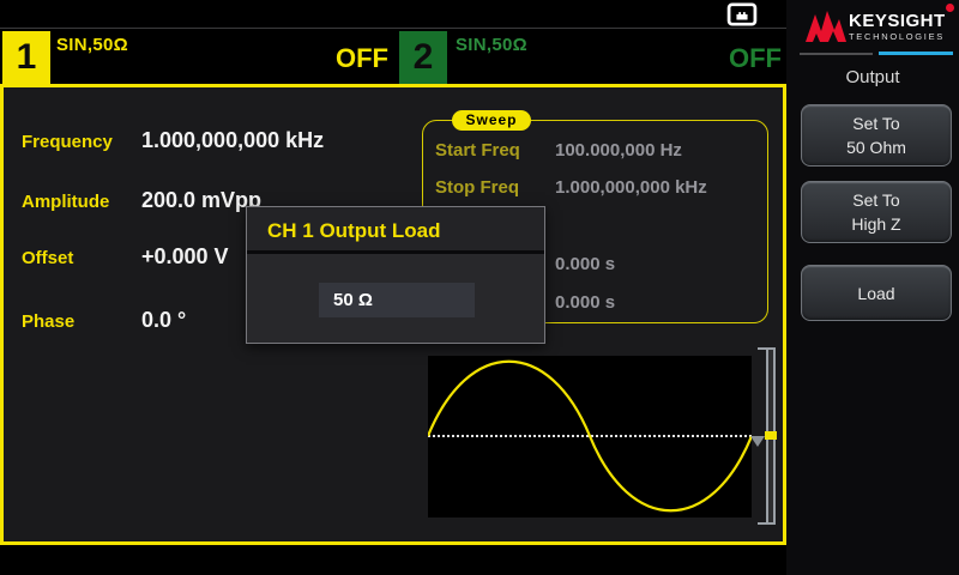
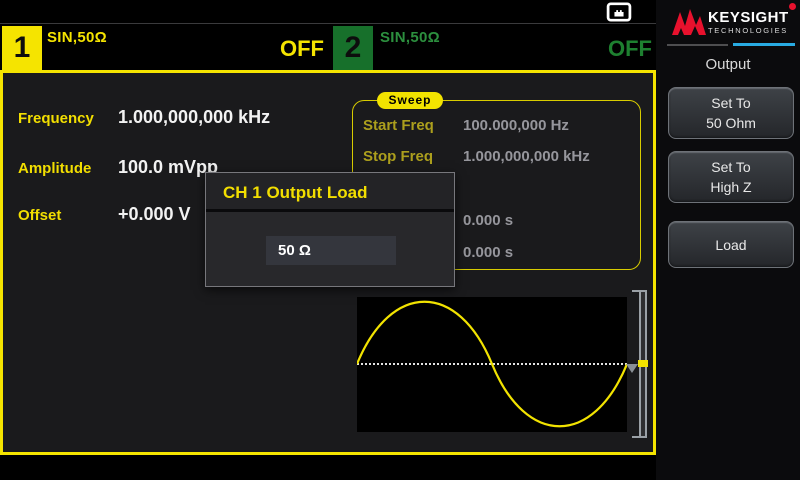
  1
  SIN,50Ω
  OFF
  2
  SIN,50Ω
  OFF
  Frequency
  1.000,000,000 kHz
  Amplitude
- 200.0 mVpp
+ 100.0 mVpp
  Offset
  +0.000 V
- Phase
- 0.0 °
  Sweep
  Start Freq
  100.000,000 Hz
  Stop Freq
  1.000,000,000 kHz
  0.000 s
  0.000 s
  KEYSIGHT
  TECHNOLOGIES
  Output
  Set To
  50 Ohm
  Set To
  High Z
  Load
  CH 1 Output Load
  50 Ω
